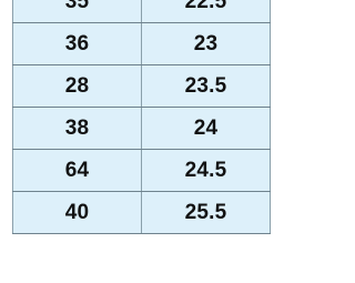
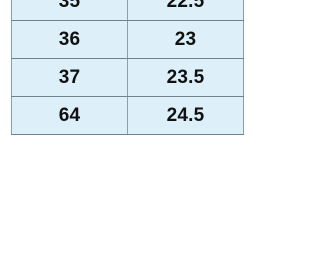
  35	22.5
  36	23
- 28	23.5
+ 37	23.5
- 38	24
  64	24.5
- 40	25.5
